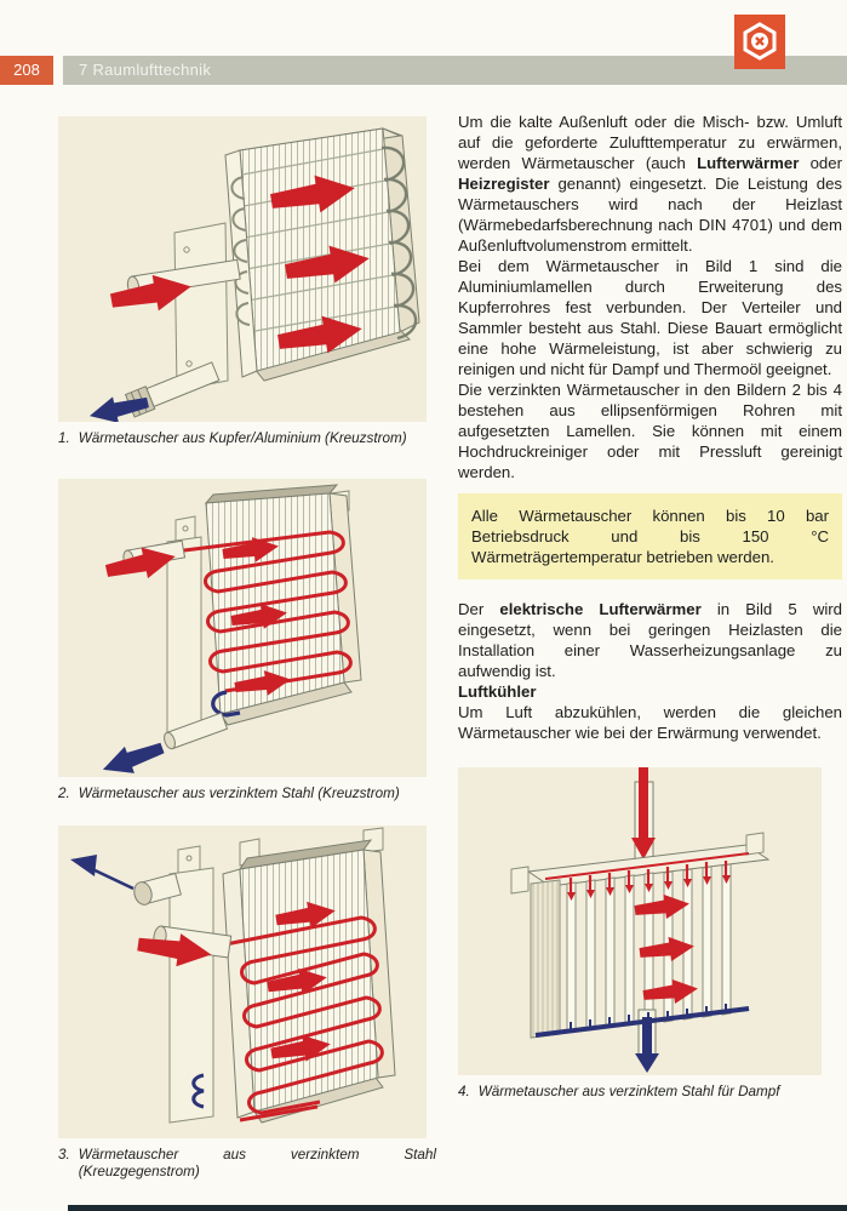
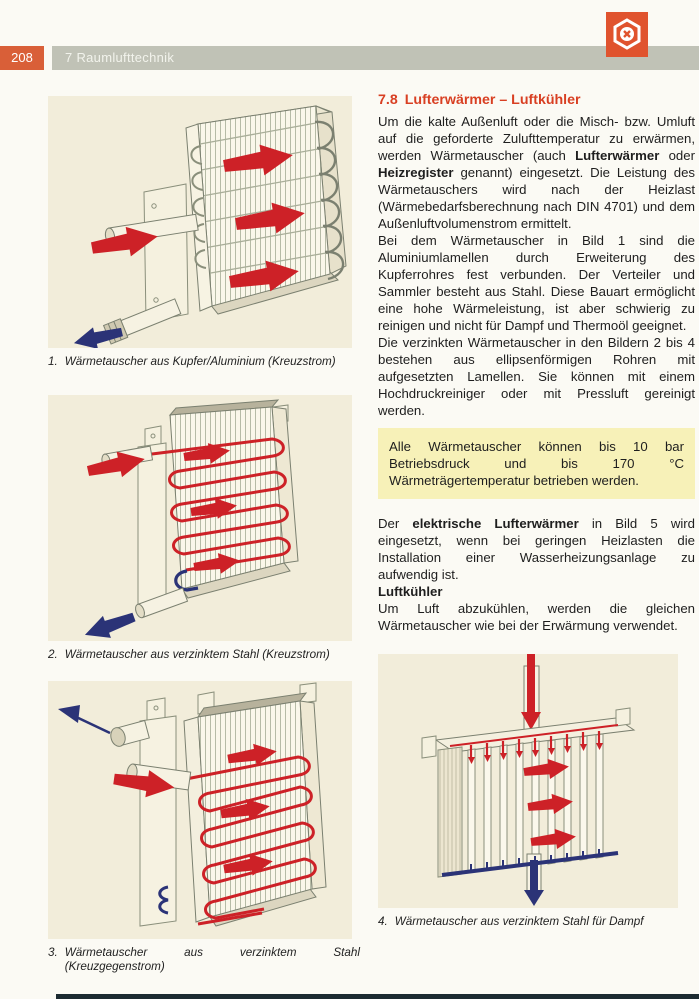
  208
  7 Raumlufttechnik
  1.
  Wärmetauscher aus Kupfer/Aluminium (Kreuzstrom)
  2.
  Wärmetauscher aus verzinktem Stahl (Kreuzstrom)
  3.
  Wärmetauscher aus verzinktem Stahl (Kreuzgegenstrom)
+ 7.8 Lufterwärmer – Luftkühler
  Um die kalte Außenluft oder die Misch- bzw. Umluft auf die geforderte Zulufttemperatur zu erwärmen, werden Wärmetauscher (auch Lufterwärmer oder Heizregister genannt) eingesetzt. Die Leistung des Wärmetauschers wird nach der Heizlast (Wärmebedarfsberechnung nach DIN 4701) und dem Außenluftvolumenstrom ermittelt.
  Bei dem Wärmetauscher in Bild 1 sind die Aluminiumlamellen durch Erweiterung des Kupferrohres fest verbunden. Der Verteiler und Sammler besteht aus Stahl. Diese Bauart ermöglicht eine hohe Wärmeleistung, ist aber schwierig zu reinigen und nicht für Dampf und Thermoöl geeignet.
  Die verzinkten Wärmetauscher in den Bildern 2 bis 4 bestehen aus ellipsenförmigen Rohren mit aufgesetzten Lamellen. Sie können mit einem Hochdruckreiniger oder mit Pressluft gereinigt werden.
- Alle Wärmetauscher können bis 10 bar Betriebsdruck und bis 150 °C Wärmeträgertemperatur betrieben werden.
+ Alle Wärmetauscher können bis 10 bar Betriebsdruck und bis 170 °C Wärmeträgertemperatur betrieben werden.
  Der elektrische Lufterwärmer in Bild 5 wird eingesetzt, wenn bei geringen Heizlasten die Installation einer Wasserheizungsanlage zu aufwendig ist.
  Luftkühler
  Um Luft abzukühlen, werden die gleichen Wärmetauscher wie bei der Erwärmung verwendet.
  4.
  Wärmetauscher aus verzinktem Stahl für Dampf
